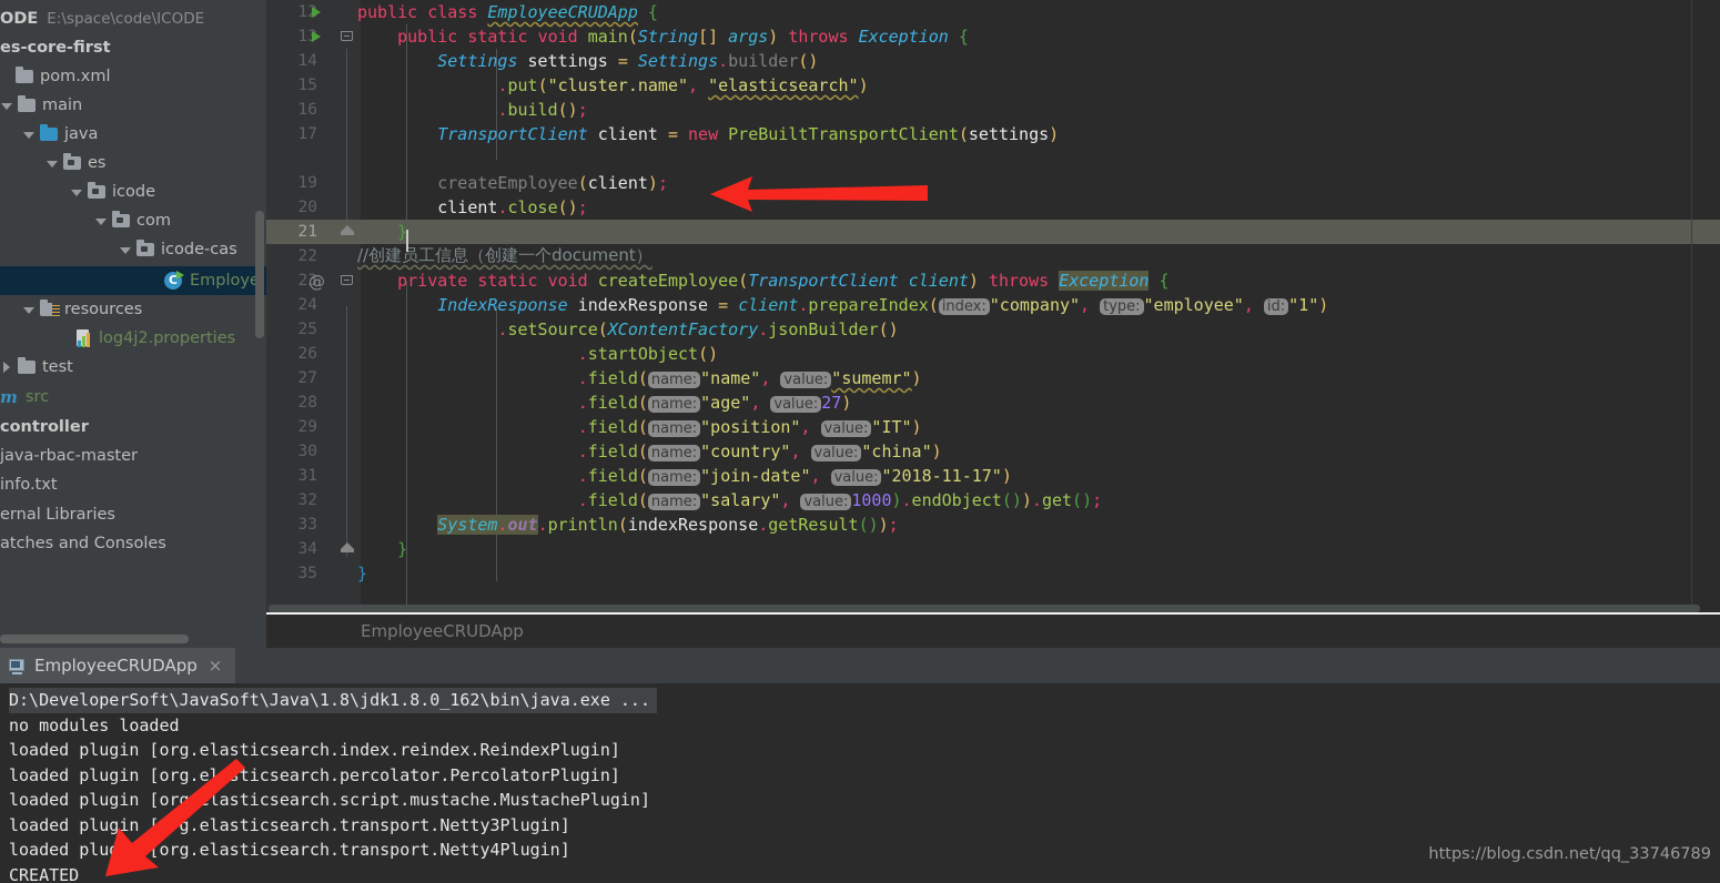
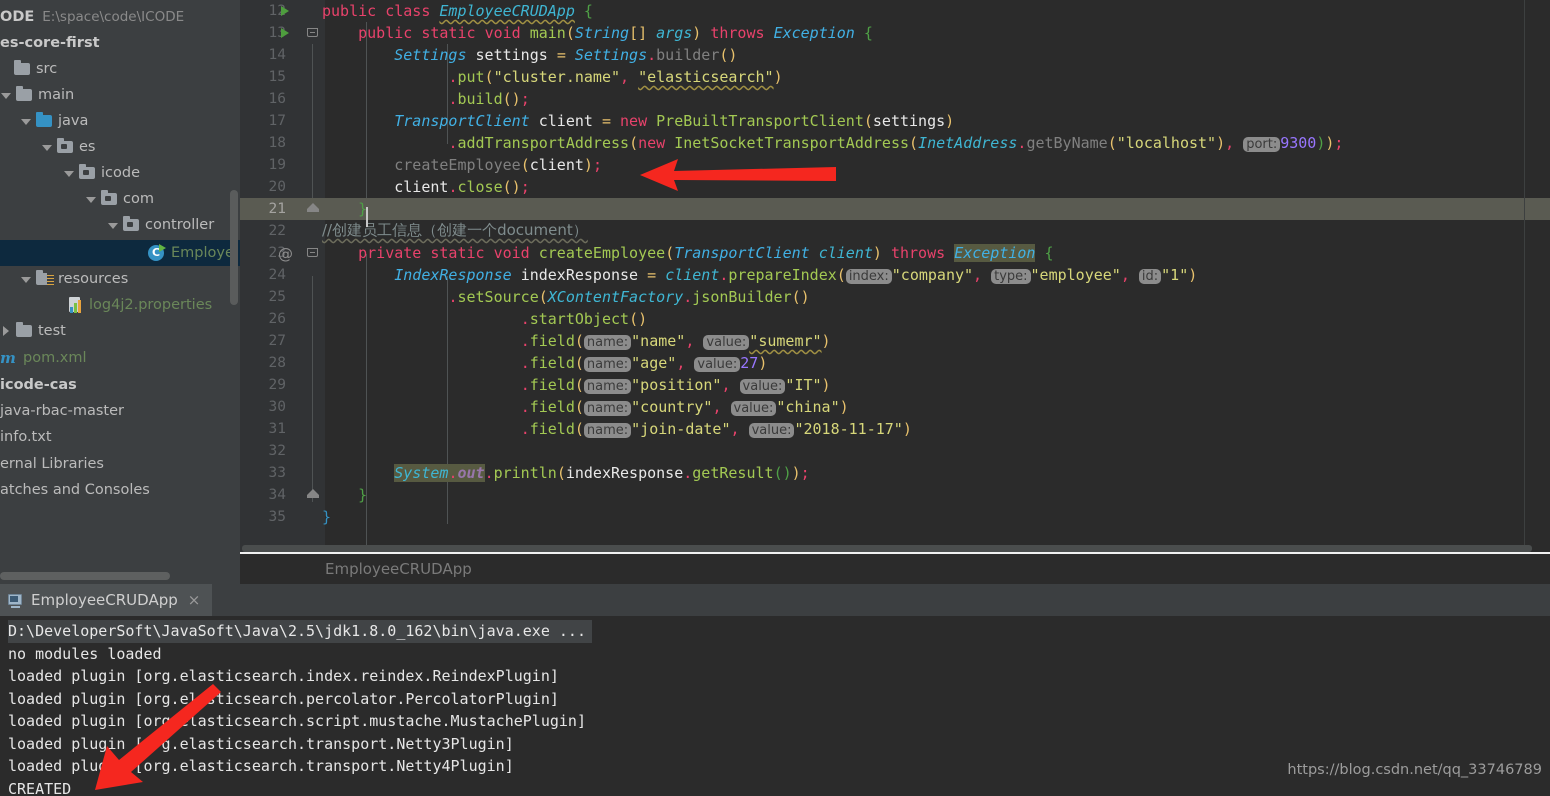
  ODE
  E:\space\code\ICODE
  es-core-first
- pom.xml
+ src
  main
  java
  es
  icode
  com
- icode-cas
+ controller
  C
  Employ
  resources
  log4j2.properties
  test
  m
- src
+ pom.xml
- controller
+ icode-cas
  java-rbac-master
  info.txt
  ernal Libraries
  atches and Consoles
  12
  public class EmployeeCRUDApp {
  13
  public static void main(String[] args) throws Exception {
  14
  Settings settings = Settings.builder()
  15
  .put("cluster.name", "elasticsearch")
  16
  .build();
  17
  TransportClient client = new PreBuiltTransportClient(settings)
+ 18
+ .addTransportAddress(new InetSocketTransportAddress(InetAddress.getByName("localhost"), port: 9300));
  19
  createEmployee(client);
  20
  client.close();
  21
  }
  22
  //创建员工信息（创建一个document）
  23
  @
  private static void createEmployee(TransportClient client) throws Exception {
  24
  IndexResponse indexResponse = client.prepareIndex( index: "company", type: "employee", id: "1")
  25
  .setSource(XContentFactory.jsonBuilder()
  26
  .startObject()
  27
  .field( name: "name", value: "sumemr")
  28
  .field( name: "age", value: 27)
  29
  .field( name: "position", value: "IT")
  30
  .field( name: "country", value: "china")
  31
  .field( name: "join-date", value: "2018-11-17")
  32
- .field( name: "salary", value: 1000).endObject()).get();
  33
  System.out.println(indexResponse.getResult());
  34
  }
  35
  }
  EmployeeCRUDApp
  EmployeeCRUDApp
  ×
- D:\DeveloperSoft\JavaSoft\Java\1.8\jdk1.8.0_162\bin\java.exe ...
+ D:\DeveloperSoft\JavaSoft\Java\2.5\jdk1.8.0_162\bin\java.exe ...
  no modules loaded
  loaded plugin [org.elasticsearch.index.reindex.ReindexPlugin]
  loaded plugin [org.elticsearch.percolator.PercolatorPlugin]
  loaded plugin [orglasticsearch.script.mustache.MustachePlugin]
  loaded plugin [g.elasticsearch.transport.Netty3Plugin]
  loaded plu [org.elasticsearch.transport.Netty4Plugin]
  CREATED
  https://blog.csdn.net/qq_33746789
